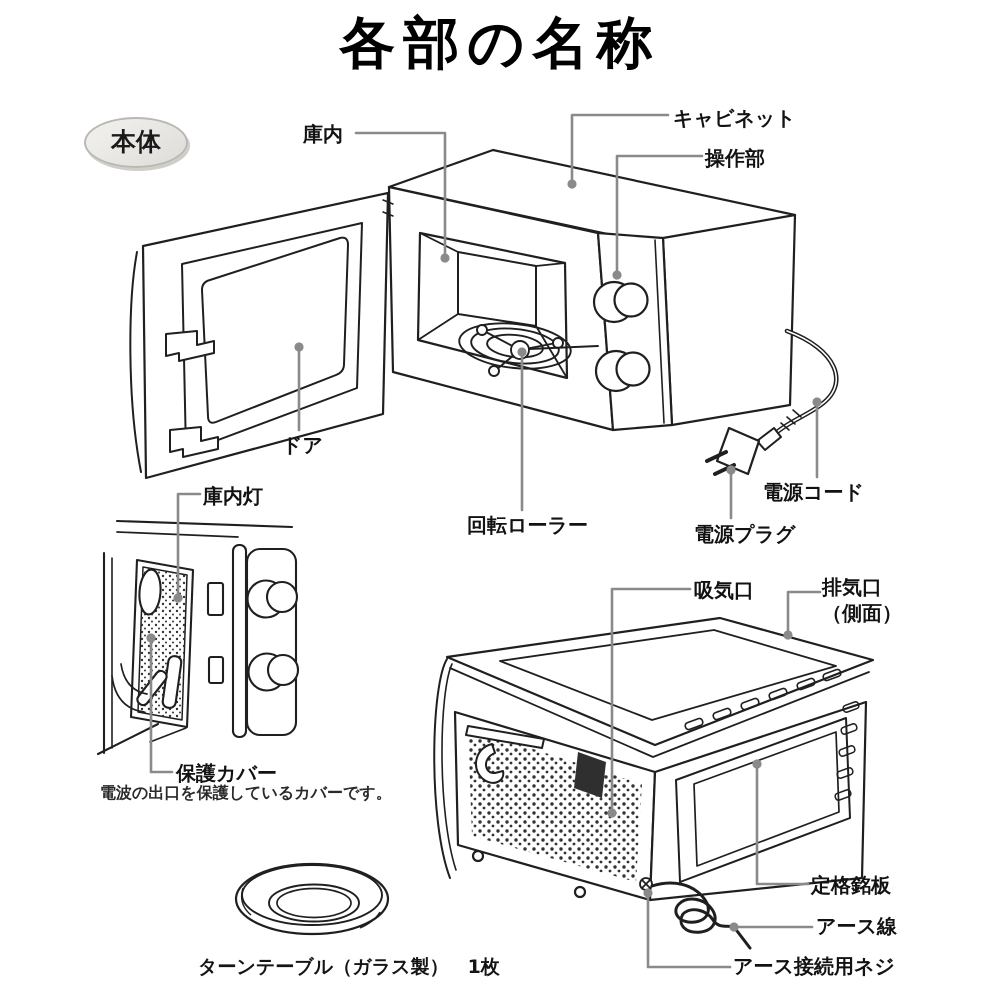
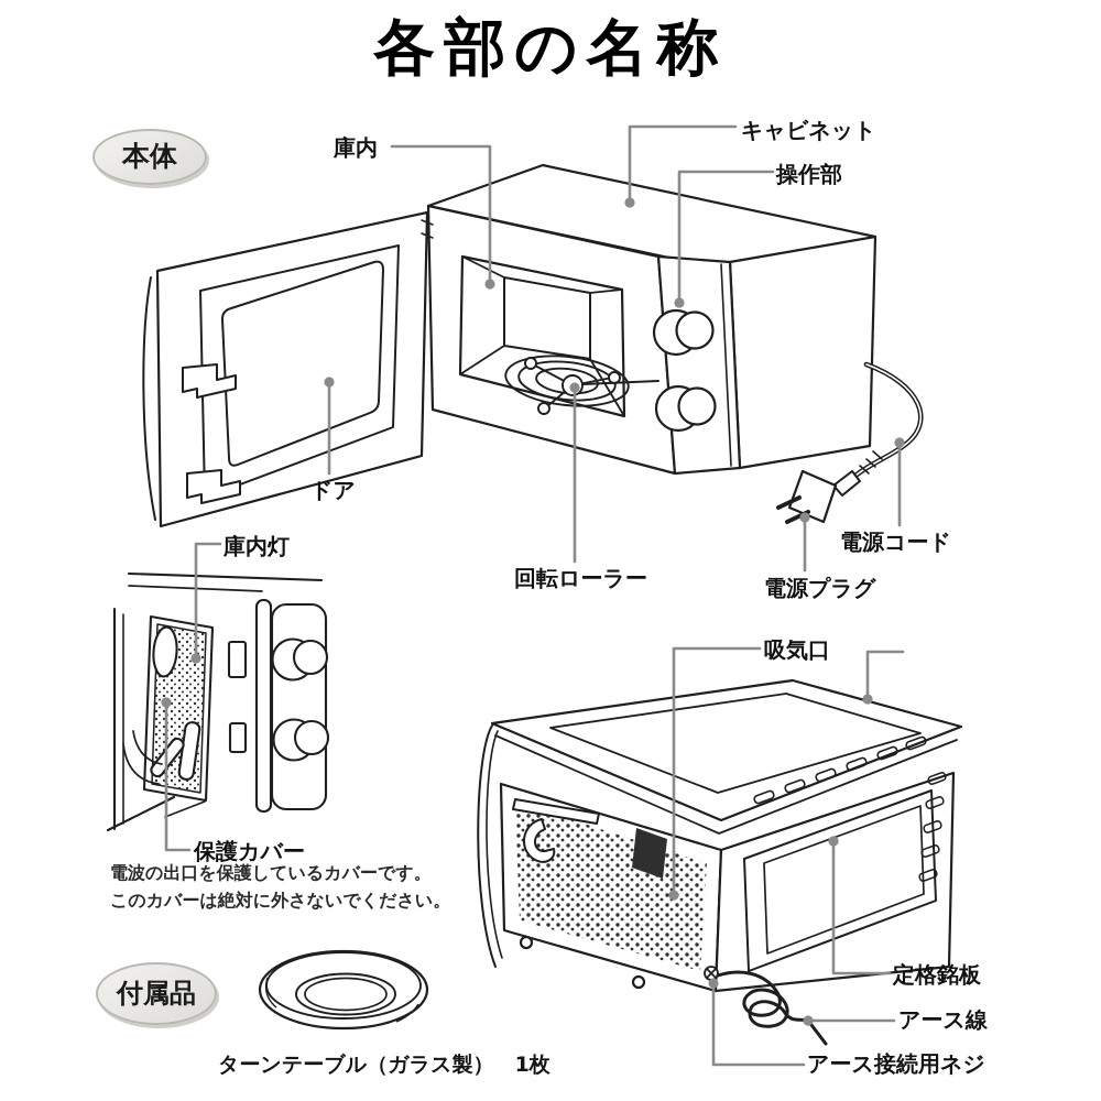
  各部の名称
  本体
+ 付属品
  庫内
  キャビネット
  操作部
  ドア
  回転ローラー
  電源プラグ
  電源コード
  庫内灯
  保護カバー
  吸気口
- 排気口
- （側面）
  定格銘板
  アース線
  アース接続用ネジ
  電波の出口を保護しているカバーです。
+ このカバーは絶対に外さないでください。
  ターンテーブル（ガラス製） 1枚
